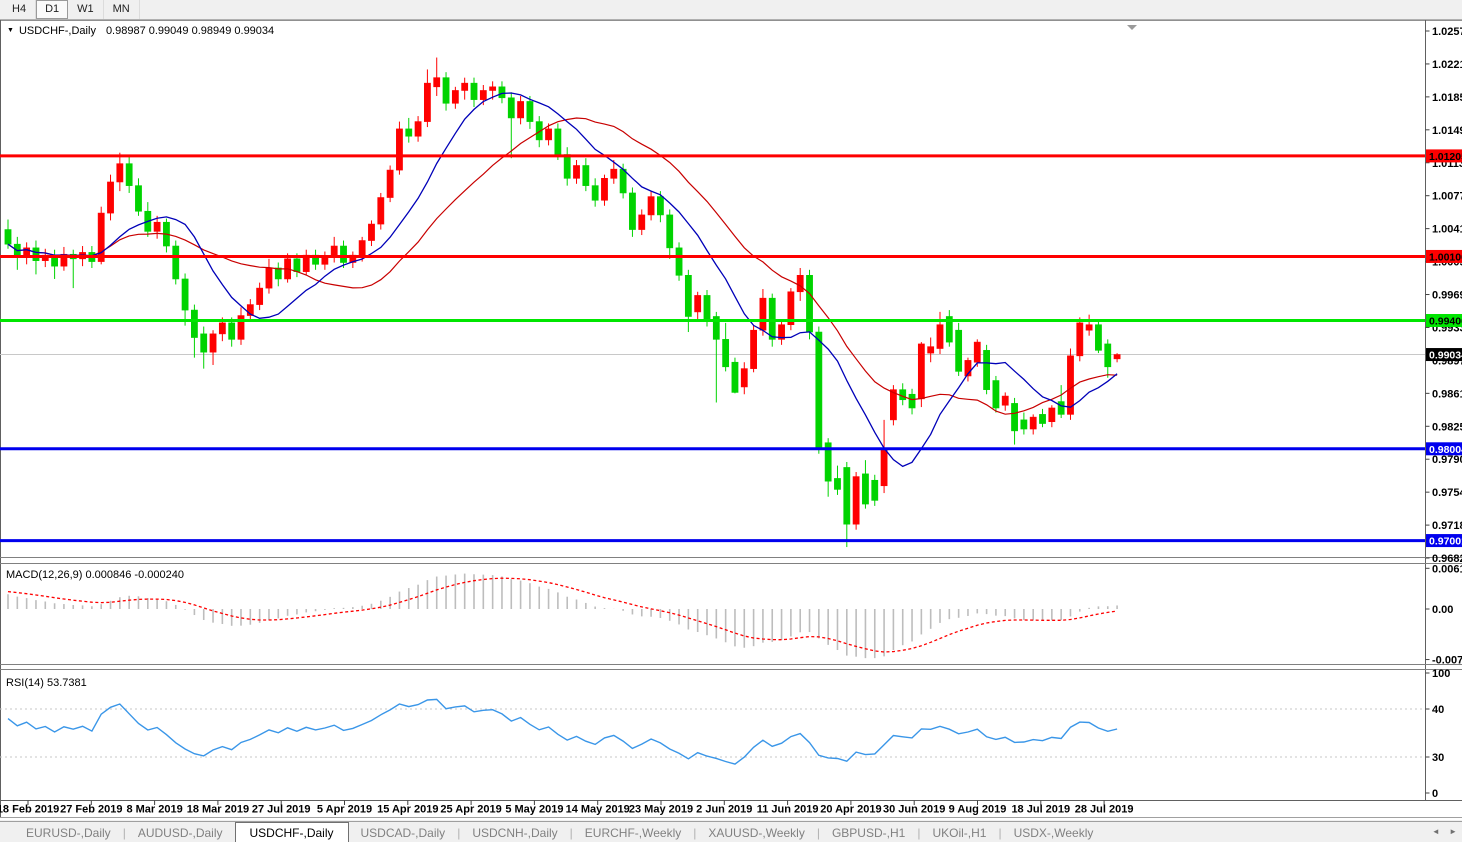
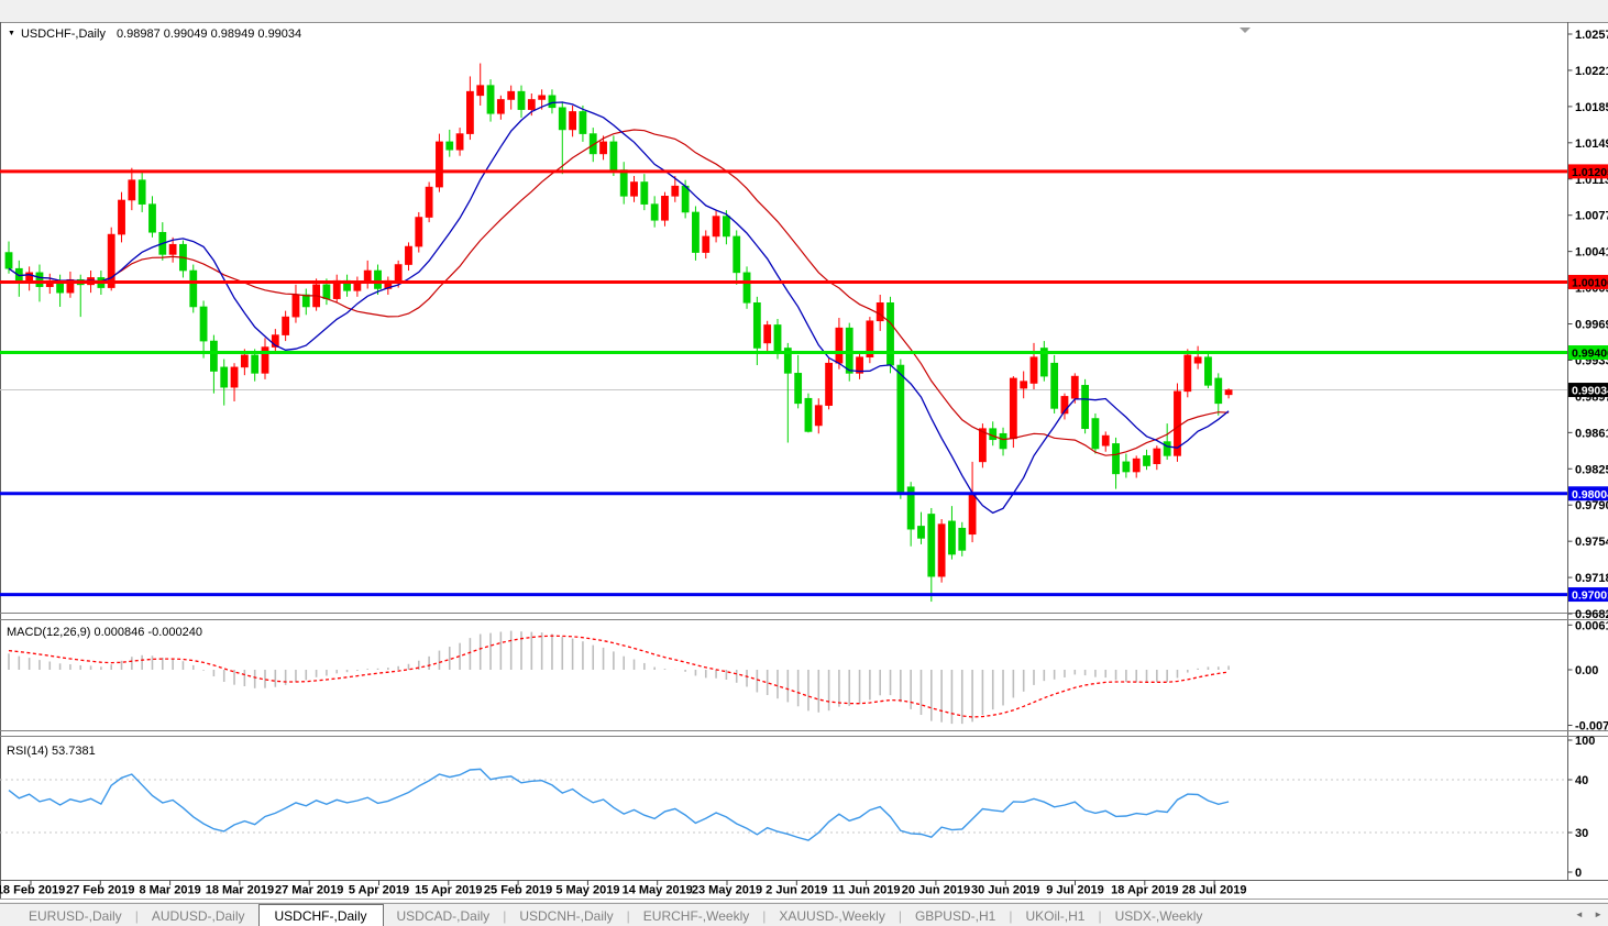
- H4
- D1
- W1
- MN
  1.025
  1.022
  1.018
  1.014
  1.011
  1.007
  1.004
  0.996
  0.993
  0.989
  0.986
  0.982
  0.979
  0.975
  0.971
  0.968
  1.0120
  1.0010
  0.9940
  0.9800
  0.9700
  0.9903
  0.006
  0.00
  100
  40
  30
  0
  8 Feb 2019
  27 Feb 2019
  8 Mar 2019
  18 Mar 2019
- 27 Jul 2019
+ 27 Mar 2019
  5 Apr 2019
  15 Apr 2019
- 25 Apr 2019
+ 25 Feb 2019
  5 May 2019
  14 May 2019
  23 May 2019
  2 Jun 2019
  11 Jun 2019
- 20 Apr 2019
+ 20 Jun 2019
  30 Jun 2019
- 9 Aug 2019
+ 9 Jul 2019
- 18 Jul 2019
+ 18 Apr 2019
  28 Jul 2019
  USDCHF-,Daily 0.98987 0.99049 0.98949 0.99034
  MACD(12,26,9) 0.000846 -0.000240
  RSI(14) 53.7381
  EURUSD-,Daily
  |
  AUDUSD-,Daily
  USDCHF-,Daily
  USDCAD-,Daily
  |
  USDCNH-,Daily
  |
  EURCHF-,Weekly
  |
  XAUUSD-,Weekly
  |
  GBPUSD-,H1
  |
  UKOil-,H1
  |
  USDX-,Weekly
  ◄ ►
